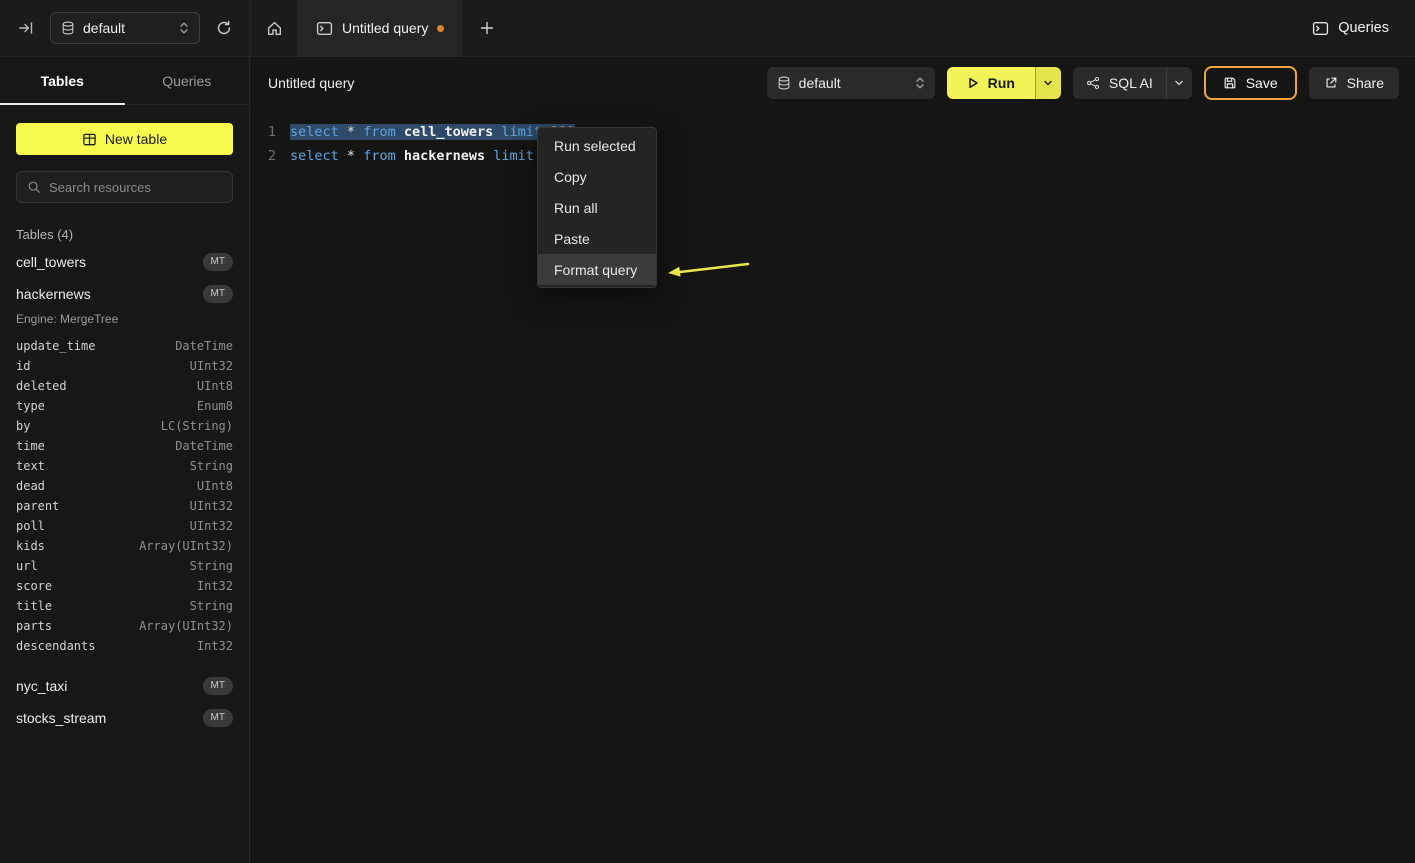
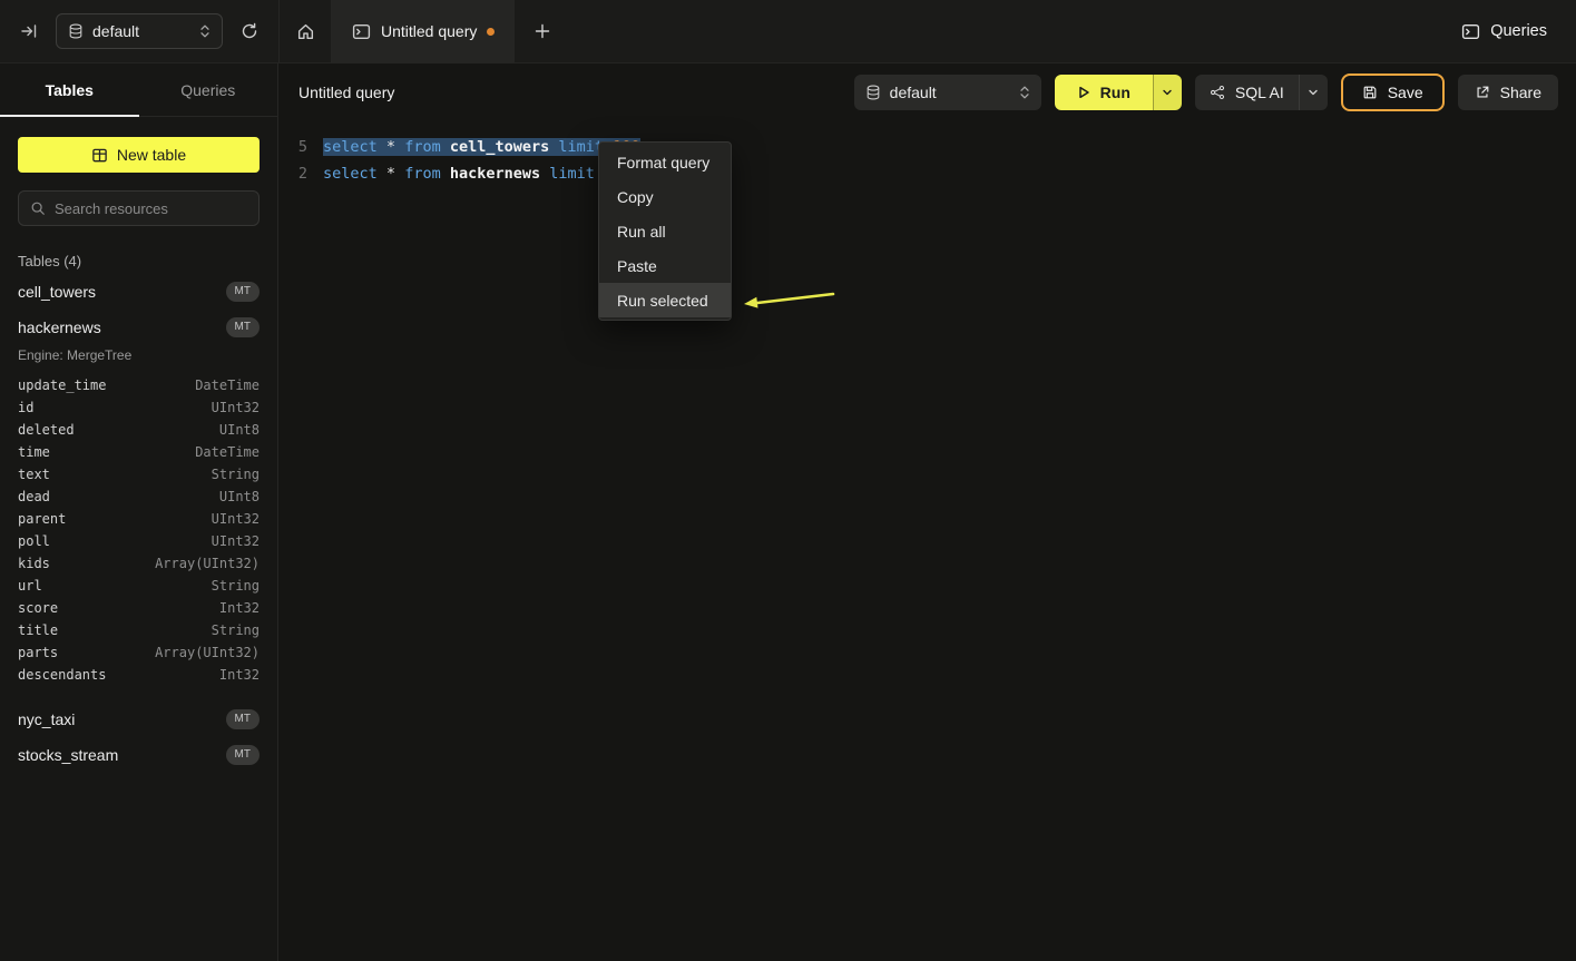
  default
  Untitled query
  Queries
  Tables
  Queries
  New table
  Search resources
  Tables (4)
  cell_towers
  MT
  hackernews
  MT
  Engine: MergeTree
  update_time
  DateTime
  id
  UInt32
  deleted
  UInt8
- type
- Enum8
- by
- LC(String)
  time
  DateTime
  text
  String
  dead
  UInt8
  parent
  UInt32
  poll
  UInt32
  kids
  Array(UInt32)
  url
  String
  score
  Int32
  title
  String
  parts
  Array(UInt32)
  descendants
  Int32
  nyc_taxi
  MT
  stocks_stream
  MT
  Untitled query
  default
  Run
  SQL AI
  Save
  Share
- 1
+ 5
  select * from cell_towers limi
  2
  select * from hackernews limit
- Run selected
+ Format query
  Copy
  Run all
  Paste
- Format query
+ Run selected
